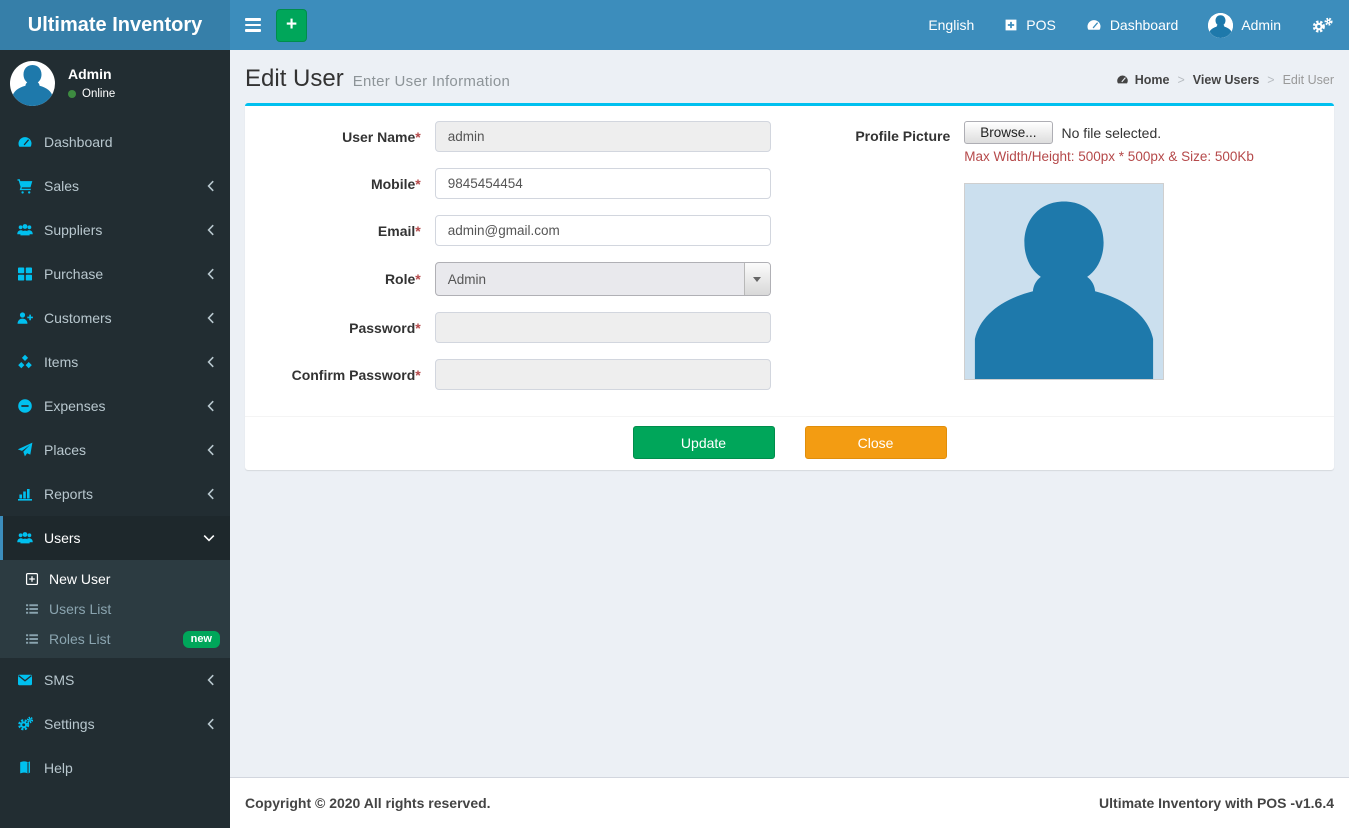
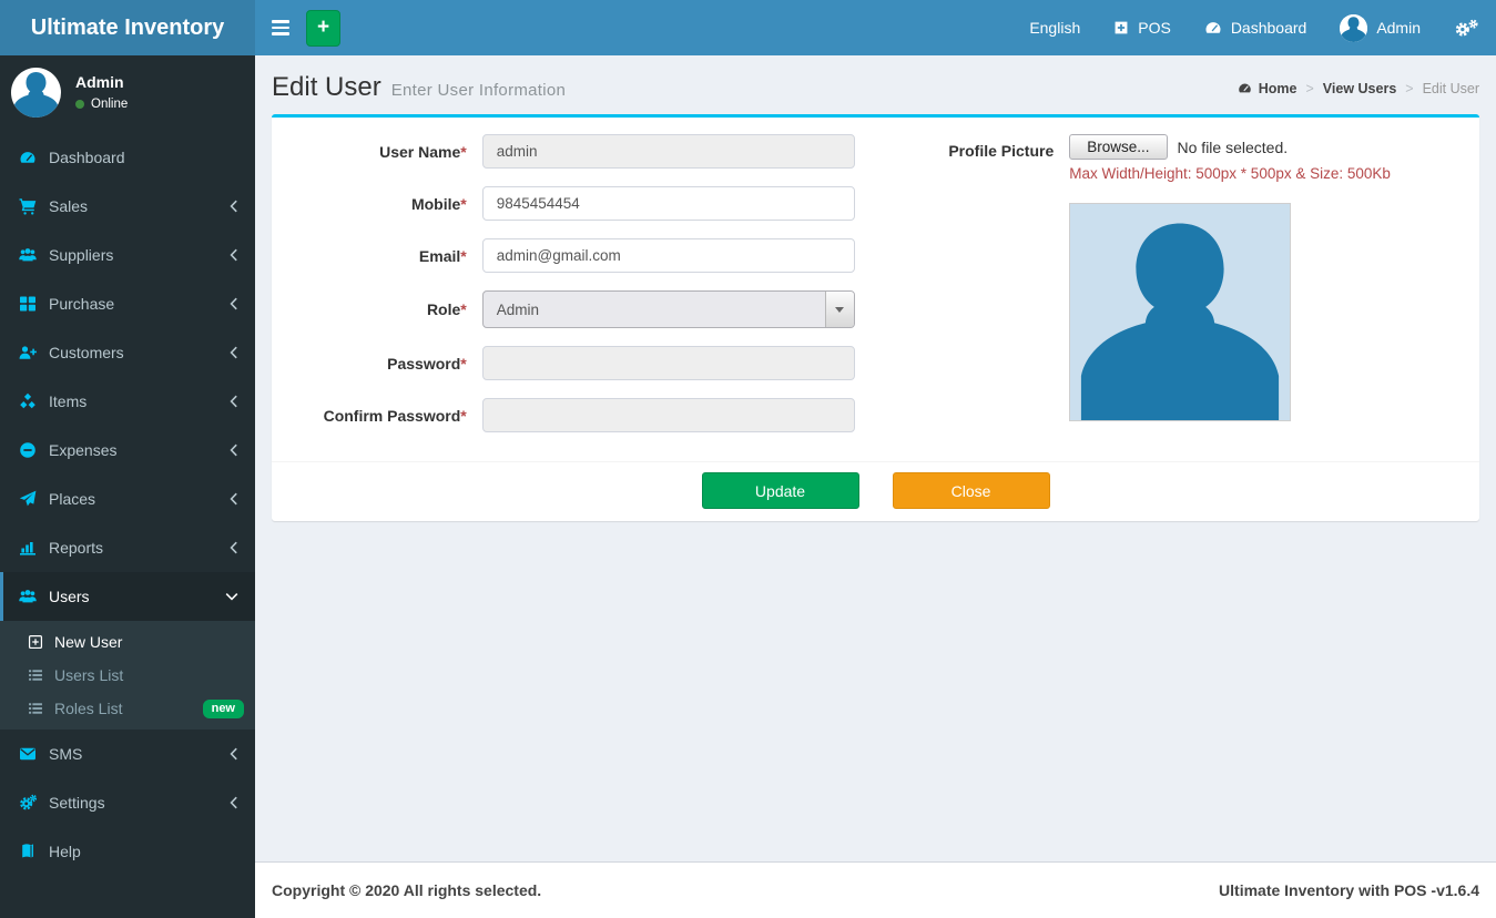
  Ultimate Inventory
  +
  English
  POS
  Dashboard
  Admin
  Admin
  Online
  Dashboard
  Sales
  Suppliers
  Purchase
  Customers
  Items
  Expenses
  Places
  Reports
  Users
  New User
  Users List
  Roles List
  new
  SMS
  Settings
  Help
  Edit User
  Enter User Information
  Home
  >
  View Users
  >
  Edit User
  User Name*
  admin
  Mobile*
  9845454454
  Email*
  admin@gmail.com
  Role*
  Admin
  Password*
  Confirm Password*
  Profile Picture
  Browse...
  No file selected.
  Max Width/Height: 500px * 500px & Size: 500Kb
  Update
  Close
- Copyright © 2020 All rights reserved.
+ Copyright © 2020 All rights selected.
  Ultimate Inventory with POS -v1.6.4
